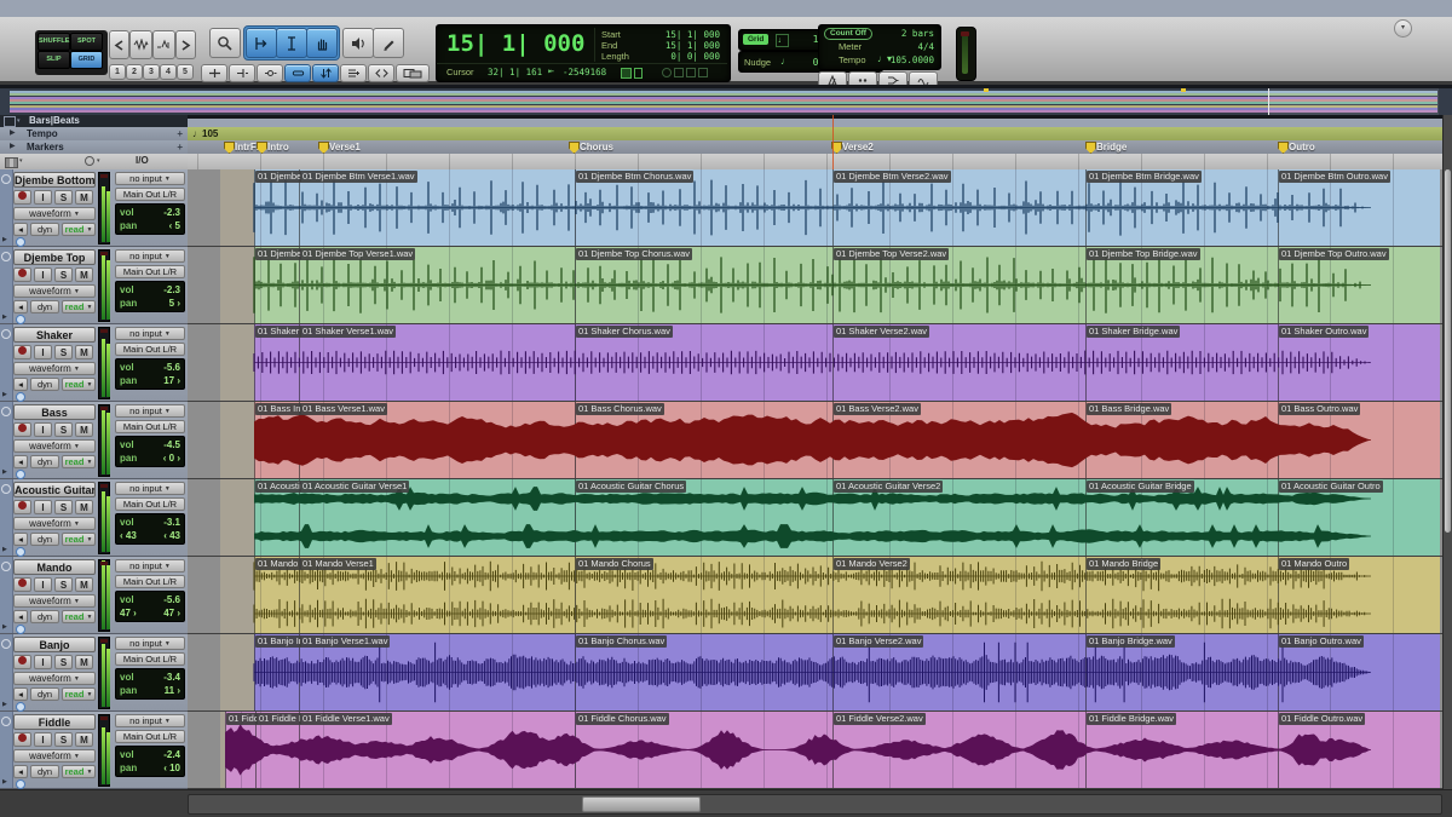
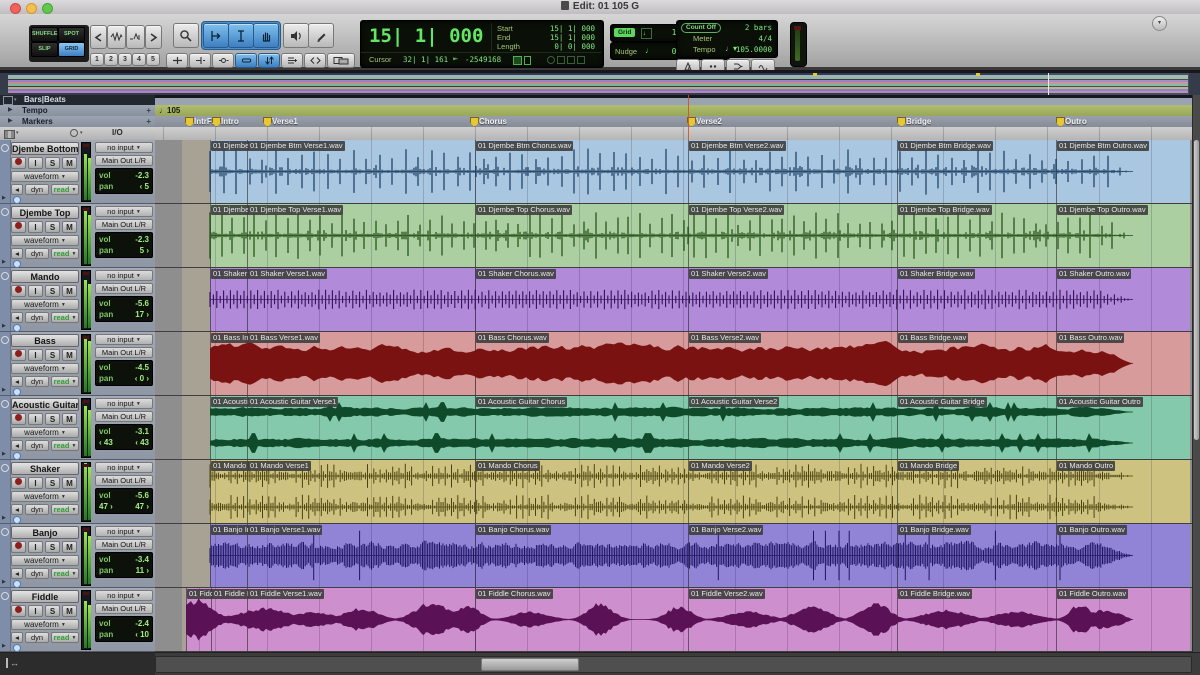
+ Edit: 01 105 G
  15| 1| 000
  Start
  15| 1| 000
  End
  15| 1| 000
  Length
  0| 0| 000
  Cursor
  32| 1| 161
  ⇤
  -2549168
  Nudge
  ♩
  2 bars
  Meter
  4/4
  Tempo
  ♩▾
  105.0000
  Bars|Beats
  Tempo
  +
  Markers
  +
  I/O
  ♩
  105
  IntrF
  Intro
  Verse1
  Chorus
  Verse2
  Bridge
  Outro
  Djembe Bottom
  I
  S
  M
  waveform
  ◂
  dyn
  read
  no input
  Main Out L/R
  vol
  -2.3
  pan
  ‹ 5
  Djembe Top
  I
  S
  M
  waveform
  ◂
  dyn
  read
  no input
  Main Out L/R
  vol
  -2.3
  pan
  5 ›
- Shaker
+ Mando
  I
  S
  M
  waveform
  ◂
  dyn
  read
  no input
  Main Out L/R
  vol
  -5.6
  pan
  17 ›
  Bass
  I
  S
  M
  waveform
  ◂
  dyn
  read
  no input
  Main Out L/R
  vol
  -4.5
  pan
  ‹ 0 ›
  Acoustic Guitar
  I
  S
  M
  waveform
  ◂
  dyn
  read
  no input
  Main Out L/R
  vol
  -3.1
  ‹ 43
  ‹ 43
- Mando
+ Shaker
  I
  S
  M
  waveform
  ◂
  dyn
  read
  no input
  Main Out L/R
  vol
  -5.6
  47 ›
  47 ›
  Banjo
  I
  S
  M
  waveform
  ◂
  dyn
  read
  no input
  Main Out L/R
  vol
  -3.4
  pan
  11 ›
  Fiddle
  I
  S
  M
  waveform
  ◂
  dyn
  read
  no input
  Main Out L/R
  vol
  -2.4
  pan
  ‹ 10
  01 Djembe Btm Verse1.wav
  01 Djembe Btm Chorus.wav
  01 Djembe Btm Verse2.wav
  01 Djembe Btm Bridge.wav
  01 Djembe Btm Outro.wav
  01 Djembe Top Verse1.wav
  01 Djembe Top Chorus.wav
  01 Djembe Top Verse2.wav
  01 Djembe Top Bridge.wav
  01 Djembe Top Outro.wav
  01 Shaker Verse1.wav
  01 Shaker Chorus.wav
  01 Shaker Verse2.wav
  01 Shaker Bridge.wav
  01 Shaker Outro.wav
  01 Bass Verse1.wav
  01 Bass Chorus.wav
  01 Bass Verse2.wav
  01 Bass Bridge.wav
  01 Bass Outro.wav
  01 Acoustic Guitar Verse1
  01 Acoustic Guitar Chorus
  01 Acoustic Guitar Verse2
  01 Acoustic Guitar Bridge
  01 Acoustic Guitar Outro
  01 Mando Verse1
  01 Mando Chorus
  01 Mando Verse2
  01 Mando Bridge
  01 Mando Outro
  01 Banjo Verse1.wav
  01 Banjo Chorus.wav
  01 Banjo Verse2.wav
  01 Banjo Bridge.wav
  01 Banjo Outro.wav
  01 Fid
  01 Fiddle Verse1.wav
  01 Fiddle Chorus.wav
  01 Fiddle Verse2.wav
  01 Fiddle Bridge.wav
  01 Fiddle Outro.wav
+ ↔
